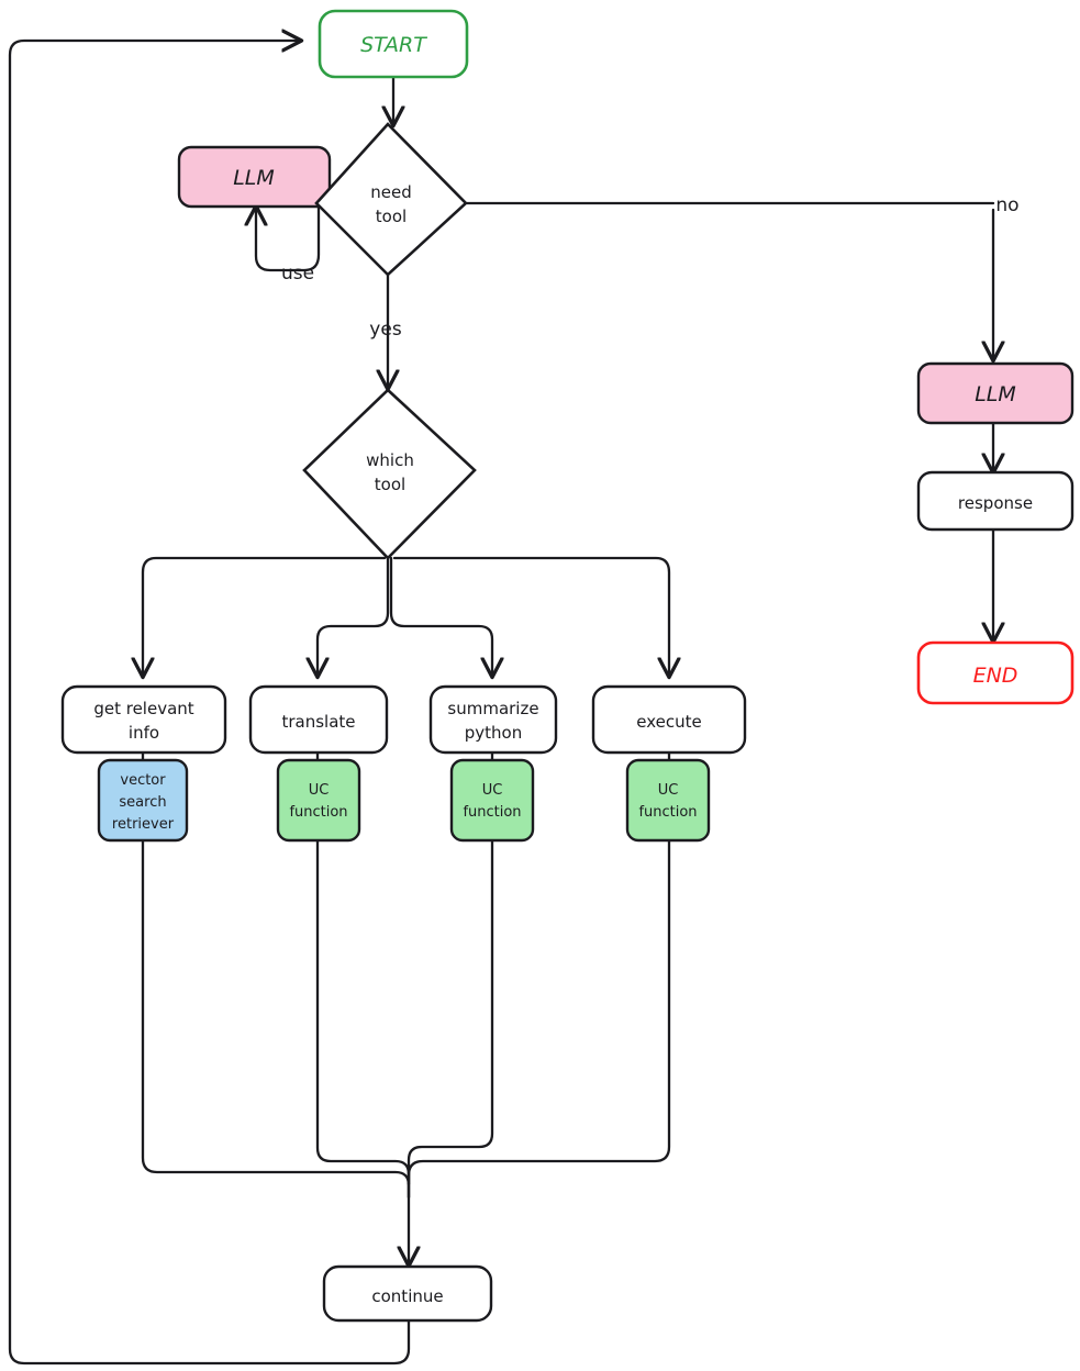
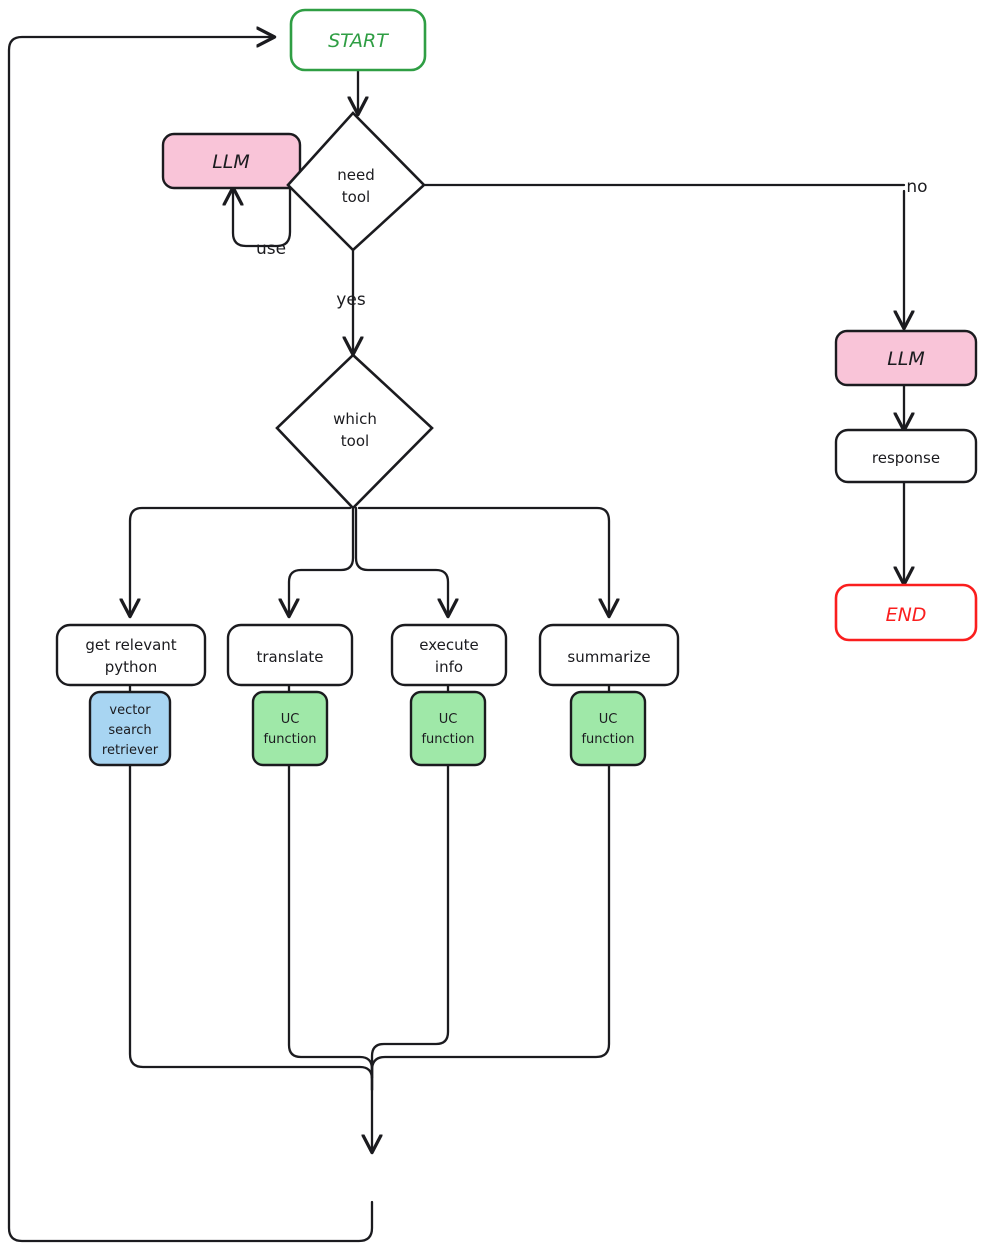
  START
  LLM
  need
  tool
  which
  tool
  LLM
  response
  END
  get relevant
- info
+ python
  vector
  search
  retriever
  translate
  UC
  function
- summarize
+ execute
- python
+ info
  UC
  function
- execute
+ summarize
  UC
  function
- continue
  use
  yes
  no
